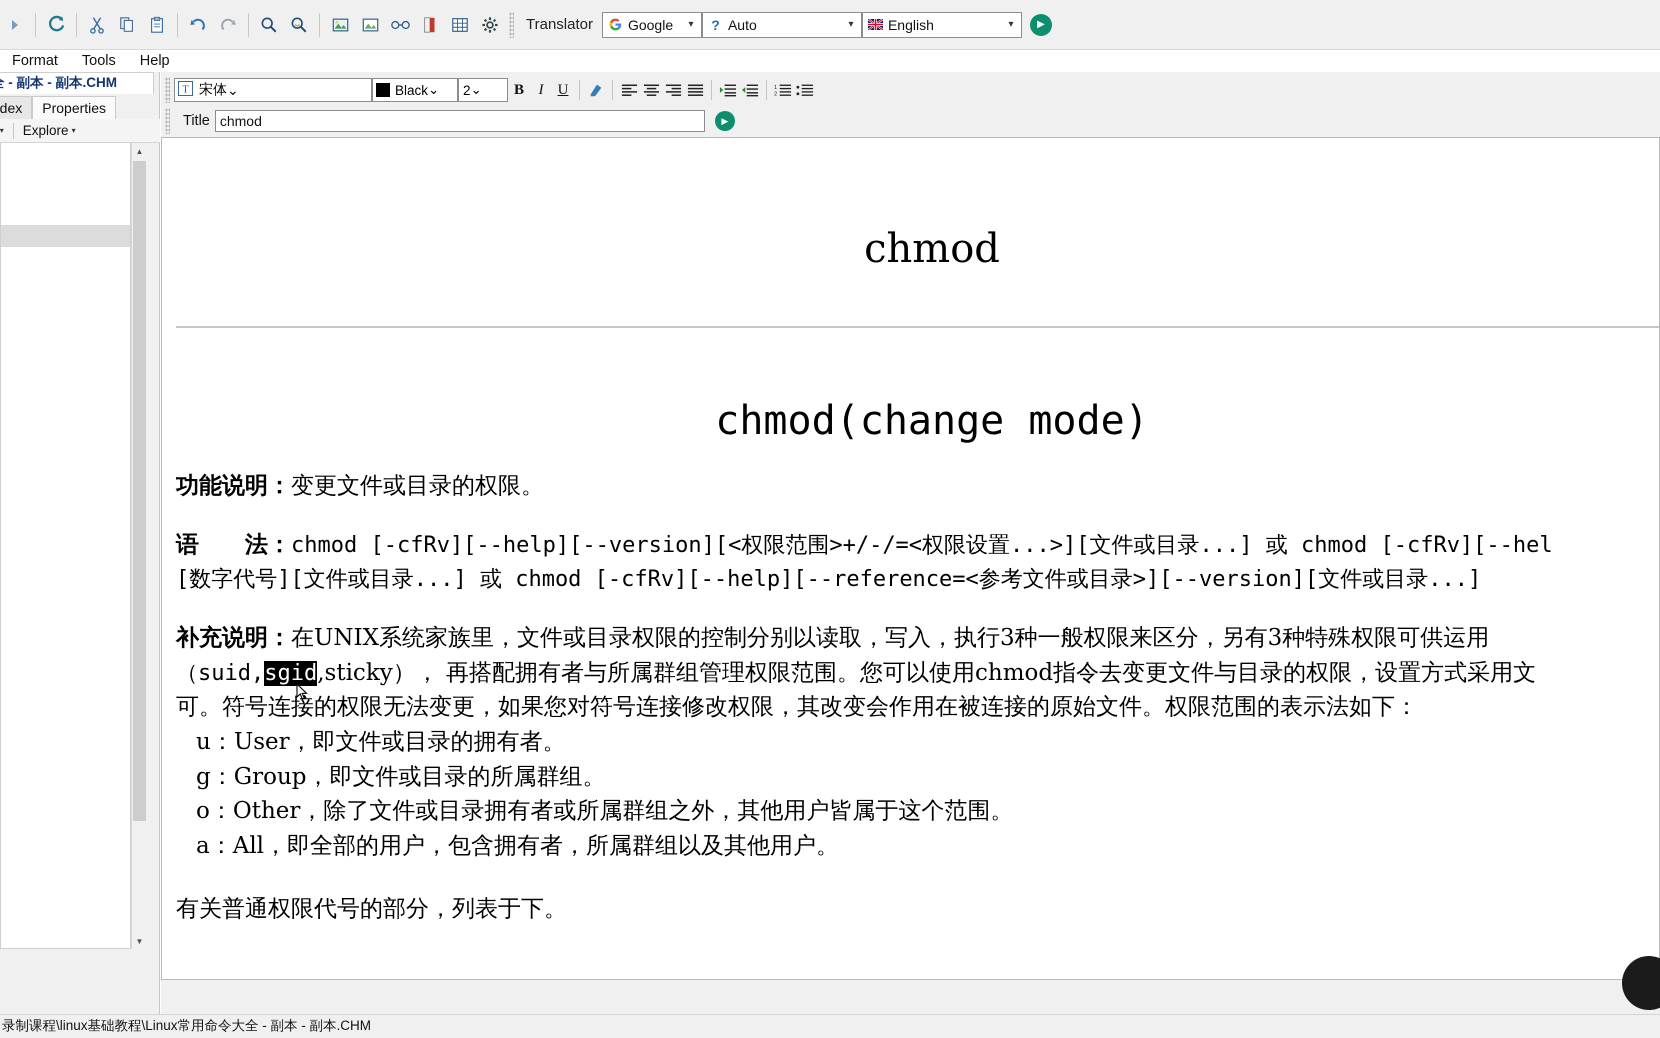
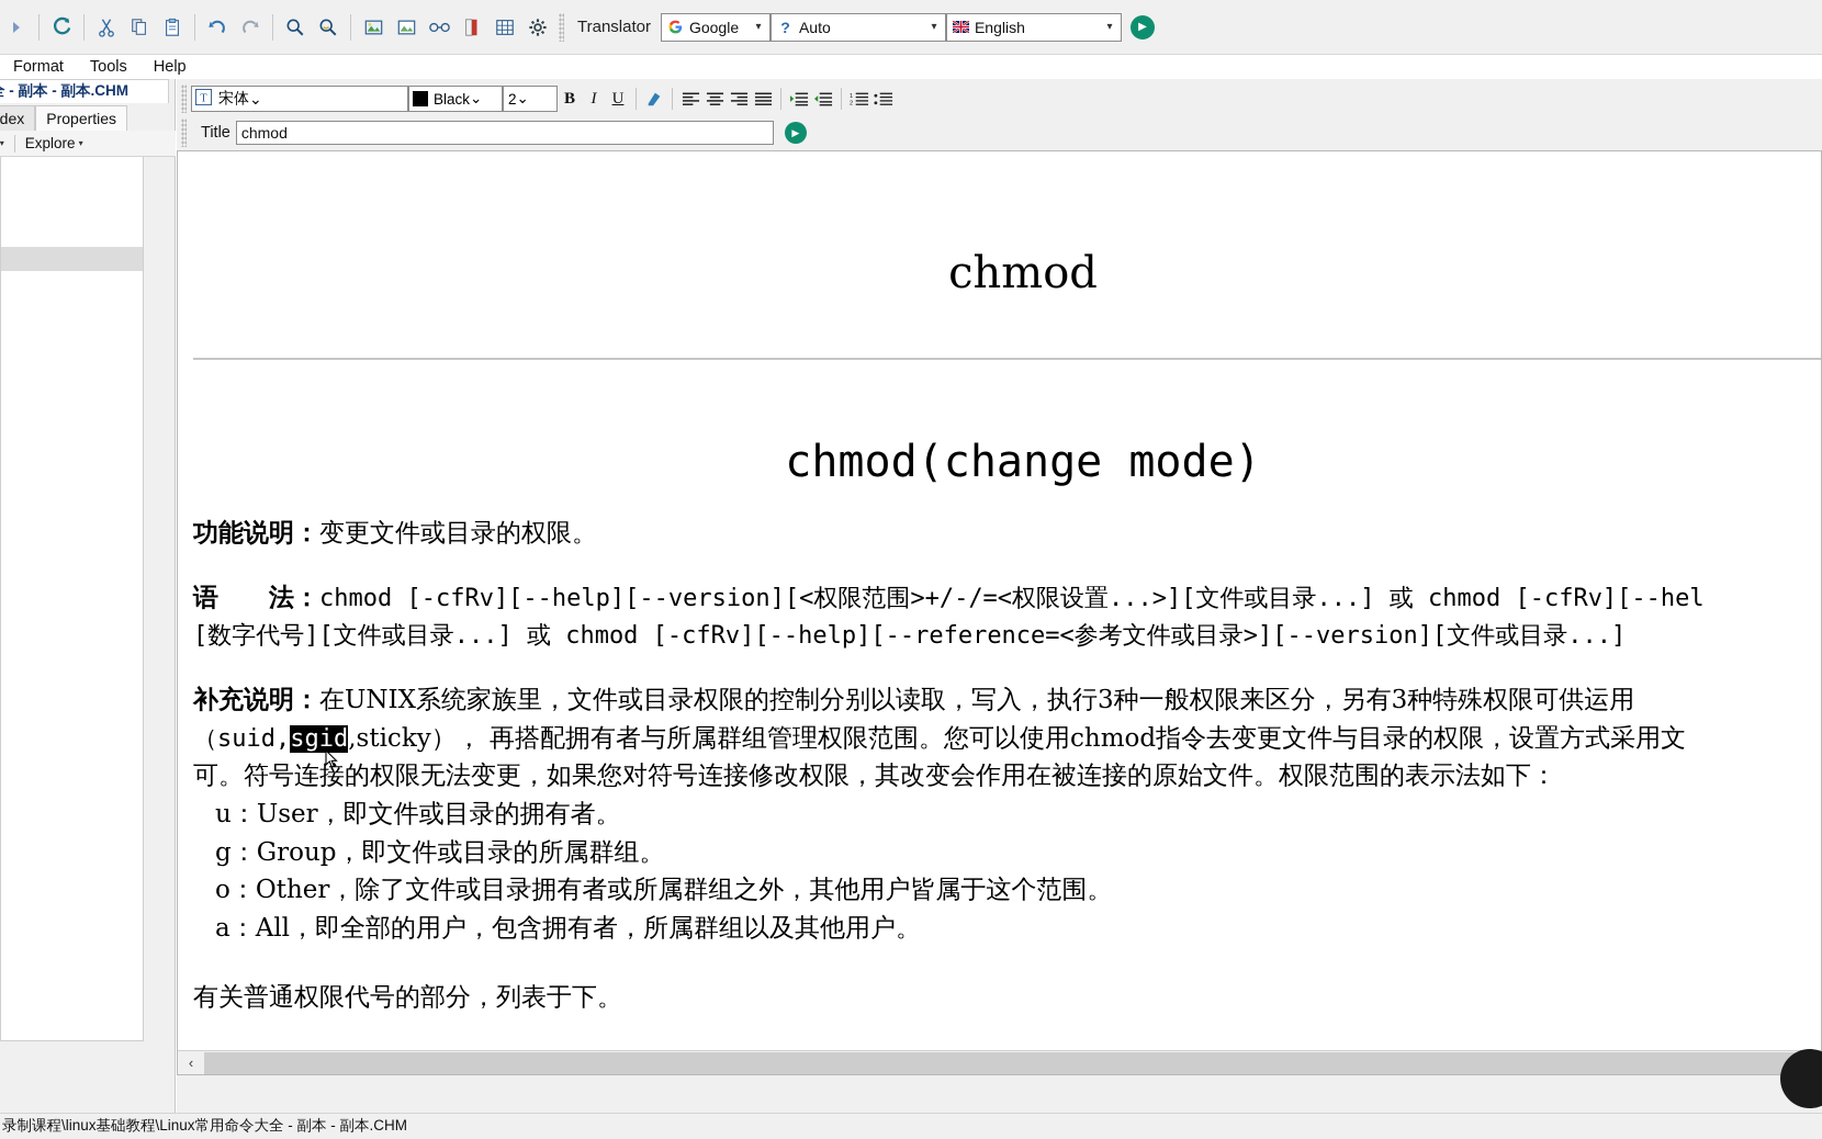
  Translator
  Google
  ▾
  ?
  Auto
  ▾
  English
  ▾
  ▶
  Format
  Tools
  Help
  - 副本 - 副本.CHM
  Properties
  ▾
  Explore
  ▾
- ▲
- ▼
  T
  宋体
  ⌄
  Black
  ⌄
  2
  ⌄
  B
  I
  U
  Title
  chmod
  ▶
  chmod
  chmod(change mode)
  功能说明：变更文件或目录的权限。
  语 法：chmod [-cfRv][--help][--version][<权限范围>+/-/=<权限设置...>][文件或目录...] 或 chmod [-cfRv][--hel
  [数字代号][文件或目录...] 或 chmod [-cfRv][--help][--reference=<参考文件或目录>][--version][文件或目录...]
  补充说明：在UNIX系统家族里，文件或目录权限的控制分别以读取，写入，执行3种一般权限来区分，另有3种特殊权限可供运用
  （suid,sgid,sticky）， 再搭配拥有者与所属群组管理权限范围。您可以使用chmod指令去变更文件与目录的权限，设置方式采用文
  可。符号连接的权限无法变更，如果您对符号连接修改权限，其改变会作用在被连接的原始文件。权限范围的表示法如下：
  u：User，即文件或目录的拥有者。
  g：Group，即文件或目录的所属群组。
  o：Other，除了文件或目录拥有者或所属群组之外，其他用户皆属于这个范围。
  a：All，即全部的用户，包含拥有者，所属群组以及其他用户。
  有关普通权限代号的部分，列表于下。
+ ‹
  录制课程\linux基础教程\Linux常用命令大全 - 副本 - 副本.CHM
